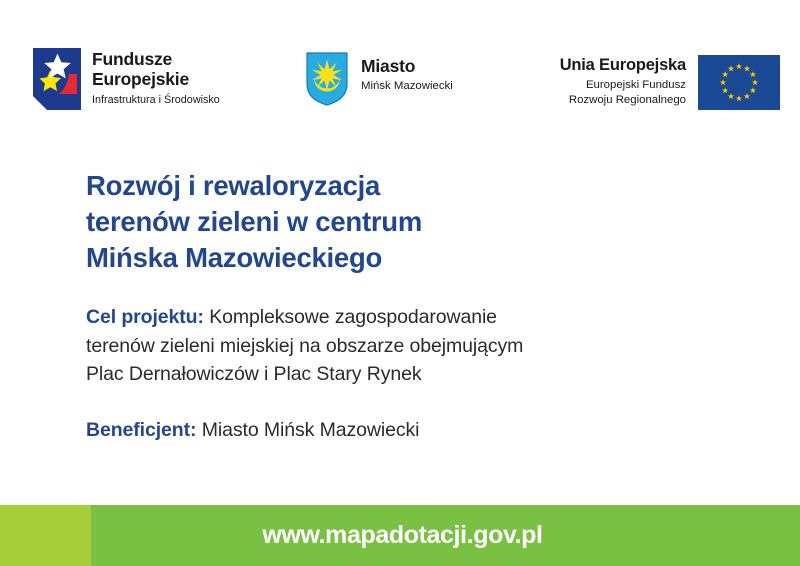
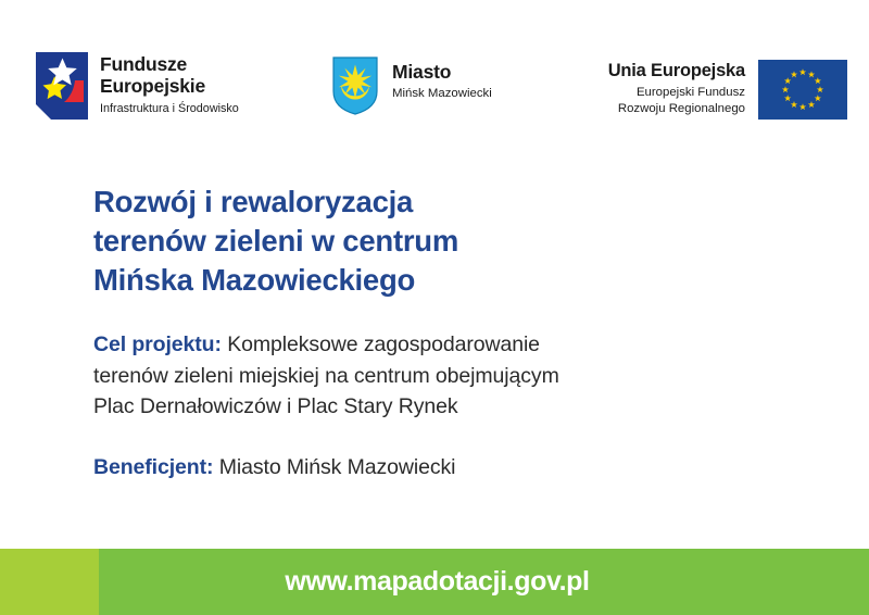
  Fundusze
  Europejskie
  Infrastruktura i Środowisko
  Miasto
  Mińsk Mazowiecki
  Unia Europejska
  Europejski Fundusz
  Rozwoju Regionalnego
  Rozwój i rewaloryzacja
  terenów zieleni w centrum
  Mińska Mazowieckiego
  Cel projektu: Kompleksowe zagospodarowanie
- terenów zieleni miejskiej na obszarze obejmującym
+ terenów zieleni miejskiej na centrum obejmującym
  Plac Dernałowiczów i Plac Stary Rynek
  Beneficjent: Miasto Mińsk Mazowiecki
  www.mapadotacji.gov.pl
